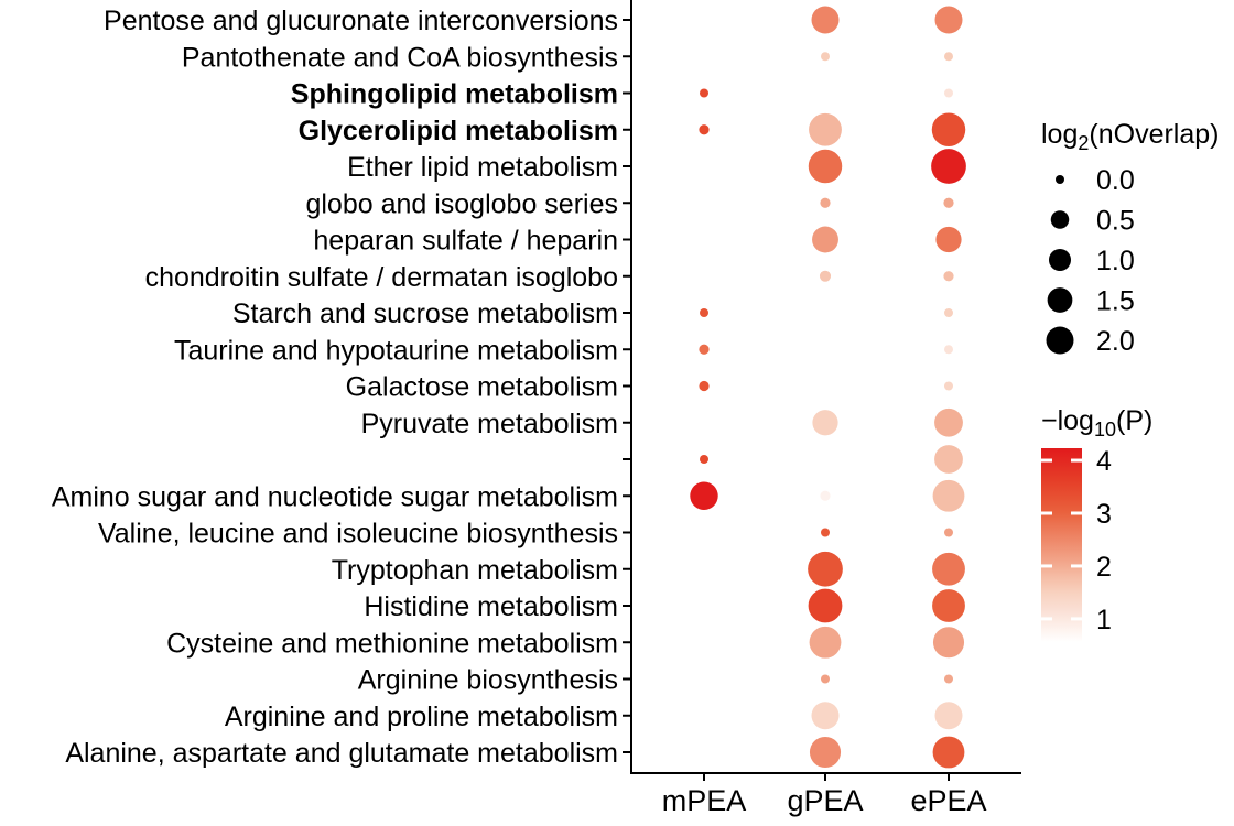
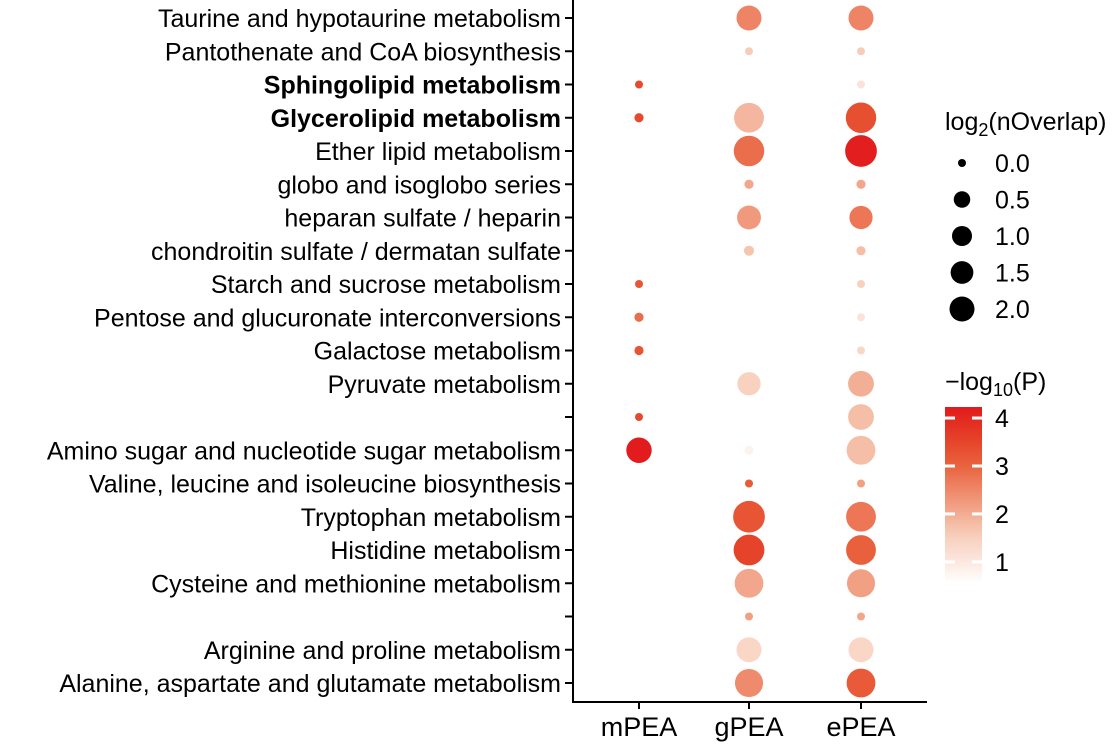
- Pentose and glucuronate interconversions
+ Taurine and hypotaurine metabolism
  Pantothenate and CoA biosynthesis
  Sphingolipid metabolism
  Glycerolipid metabolism
  Ether lipid metabolism
  globo and isoglobo series
  heparan sulfate / heparin
- chondroitin sulfate / dermatan isoglobo
+ chondroitin sulfate / dermatan sulfate
  Starch and sucrose metabolism
- Taurine and hypotaurine metabolism
+ Pentose and glucuronate interconversions
  Galactose metabolism
  Pyruvate metabolism
  Amino sugar and nucleotide sugar metabolism
  Valine, leucine and isoleucine biosynthesis
  Tryptophan metabolism
  Histidine metabolism
  Cysteine and methionine metabolism
- Arginine biosynthesis
  Arginine and proline metabolism
  Alanine, aspartate and glutamate metabolism
  mPEA
  gPEA
  ePEA
  log2(nOverlap)
  0.0
  0.5
  1.0
  1.5
  2.0
  −log10(P)
  4
  3
  2
  1
